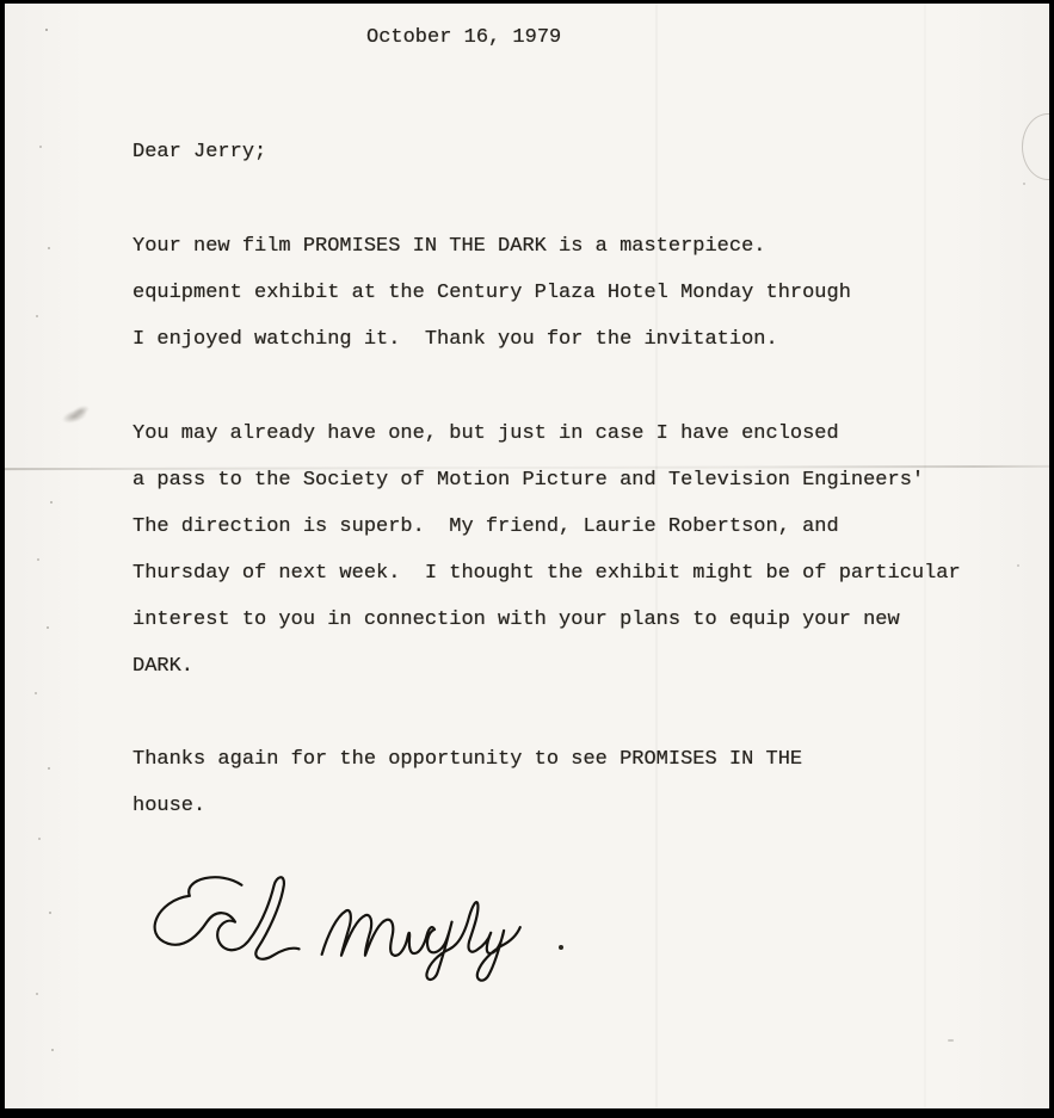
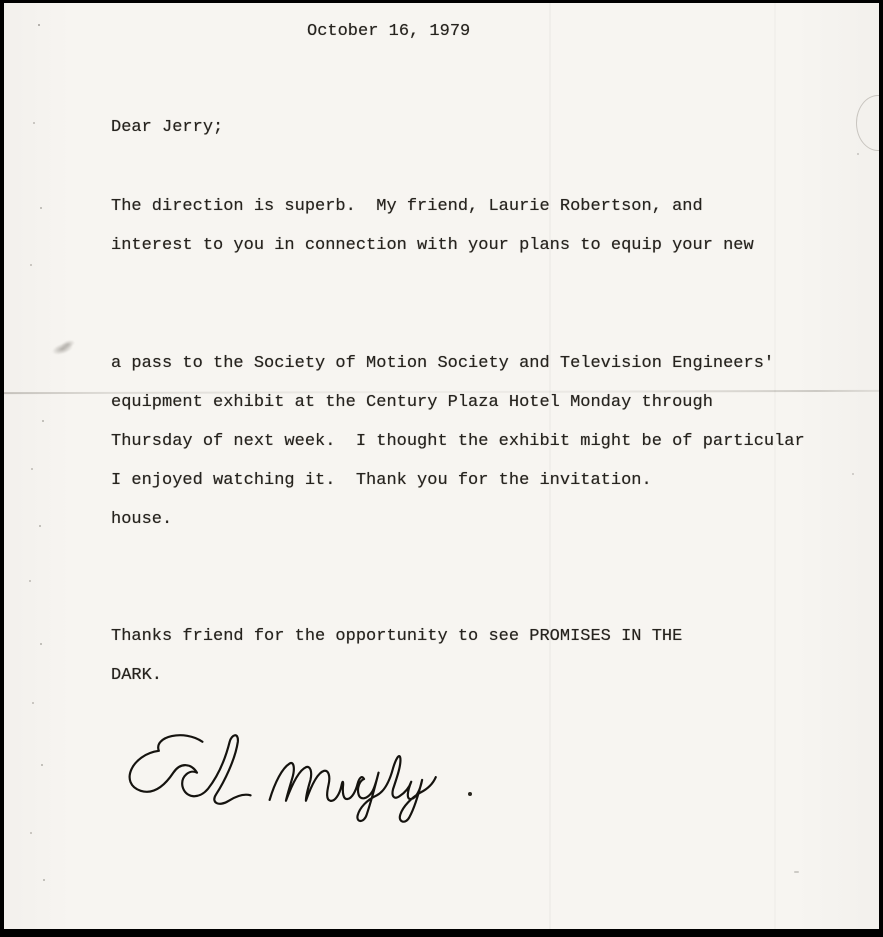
  October 16, 1979
  Dear Jerry;
- Your new film PROMISES IN THE DARK is a masterpiece.
- equipment exhibit at the Century Plaza Hotel Monday through
+ The direction is superb. My friend, Laurie Robertson, and
- I enjoyed watching it. Thank you for the invitation.
+ interest to you in connection with your plans to equip your new
- You may already have one, but just in case I have enclosed
- a pass to the Society of Motion Picture and Television Engineers'
+ a pass to the Society of Motion Society and Television Engineers'
- The direction is superb. My friend, Laurie Robertson, and
+ equipment exhibit at the Century Plaza Hotel Monday through
  Thursday of next week. I thought the exhibit might be of particular
- interest to you in connection with your plans to equip your new
+ I enjoyed watching it. Thank you for the invitation.
- DARK.
+ house.
- Thanks again for the opportunity to see PROMISES IN THE
+ Thanks friend for the opportunity to see PROMISES IN THE
- house.
+ DARK.
